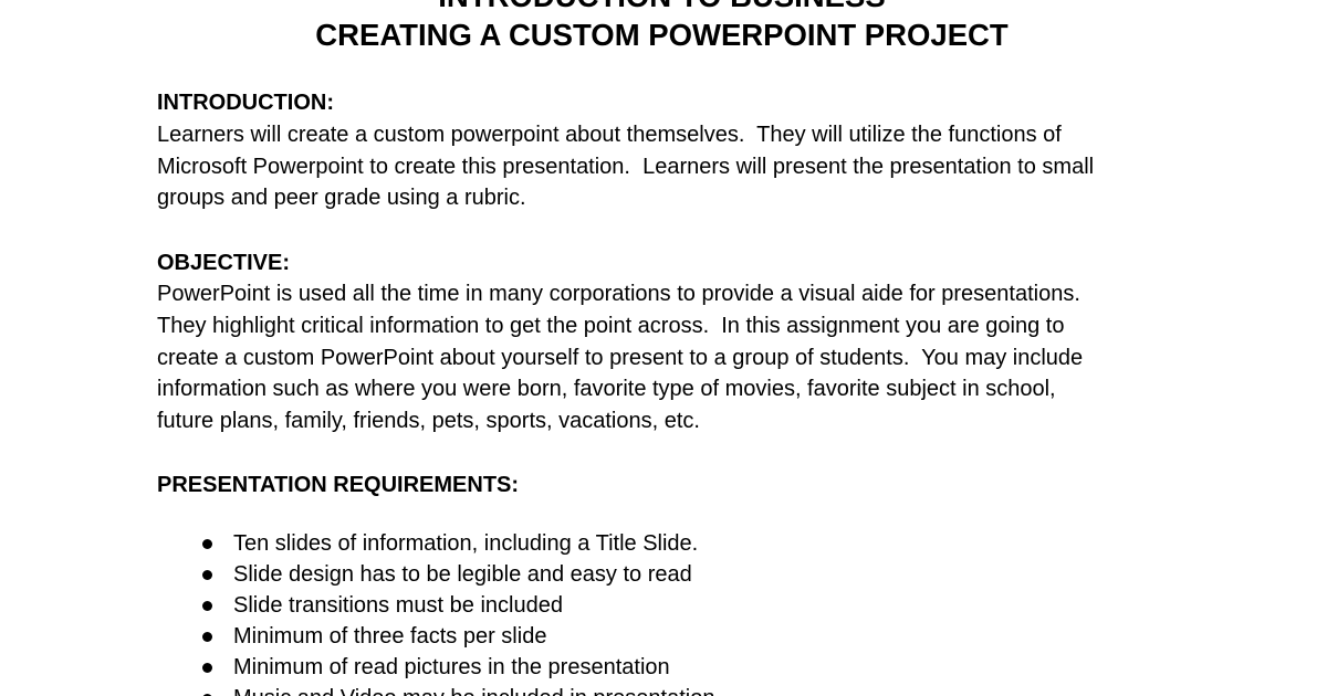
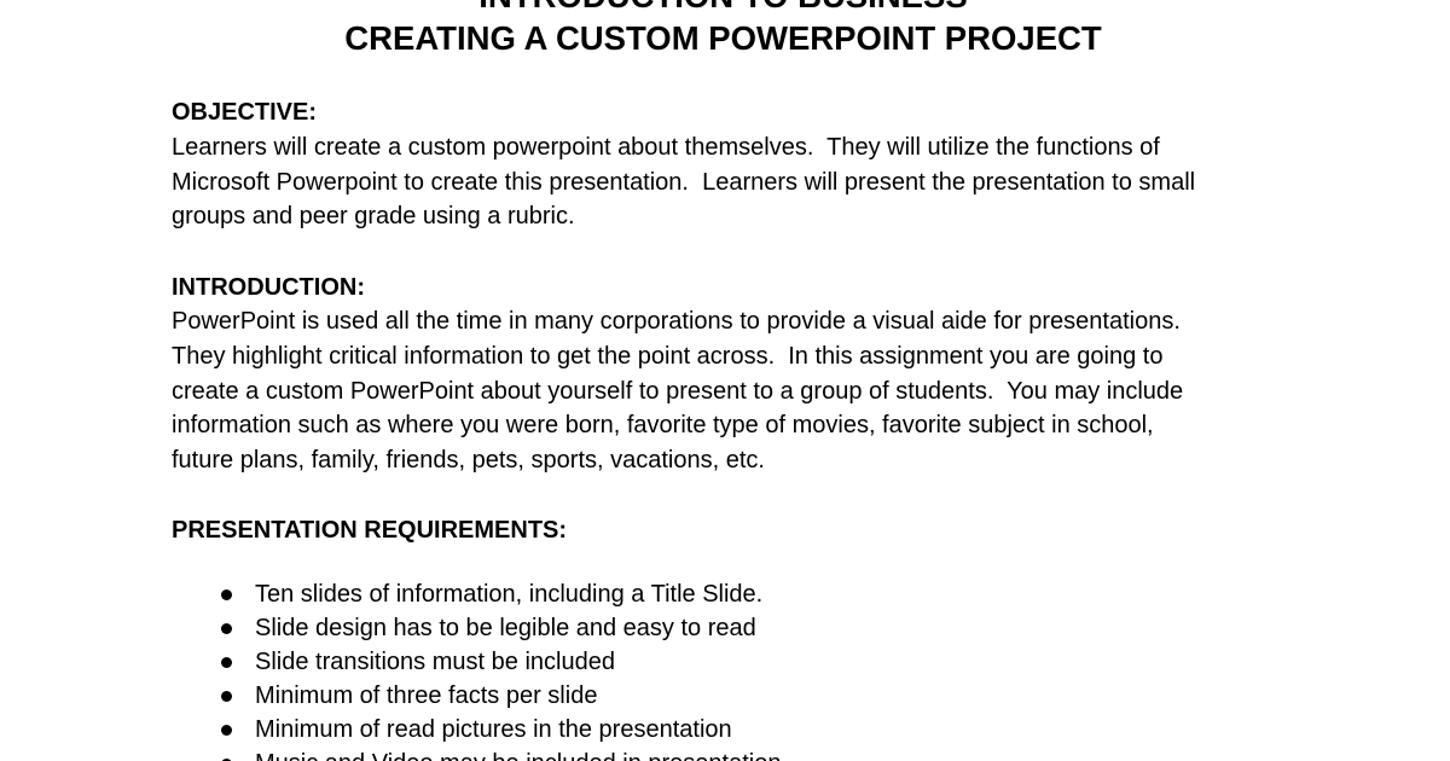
  CREATING A CUSTOM POWERPOINT PROJECT
- INTRODUCTION:
+ OBJECTIVE:
  Learners will create a custom powerpoint about themselves. They will utilize the functions of
  Microsoft Powerpoint to create this presentation. Learners will present the presentation to small
  groups and peer grade using a rubric.
- OBJECTIVE:
+ INTRODUCTION:
  PowerPoint is used all the time in many corporations to provide a visual aide for presentations.
  They highlight critical information to get the point across. In this assignment you are going to
  create a custom PowerPoint about yourself to present to a group of students. You may include
  information such as where you were born, favorite type of movies, favorite subject in school,
  future plans, family, friends, pets, sports, vacations, etc.
  PRESENTATION REQUIREMENTS:
  Ten slides of information, including a Title Slide.
  Slide design has to be legible and easy to read
  Slide transitions must be included
  Minimum of three facts per slide
  Minimum of read pictures in the presentation
